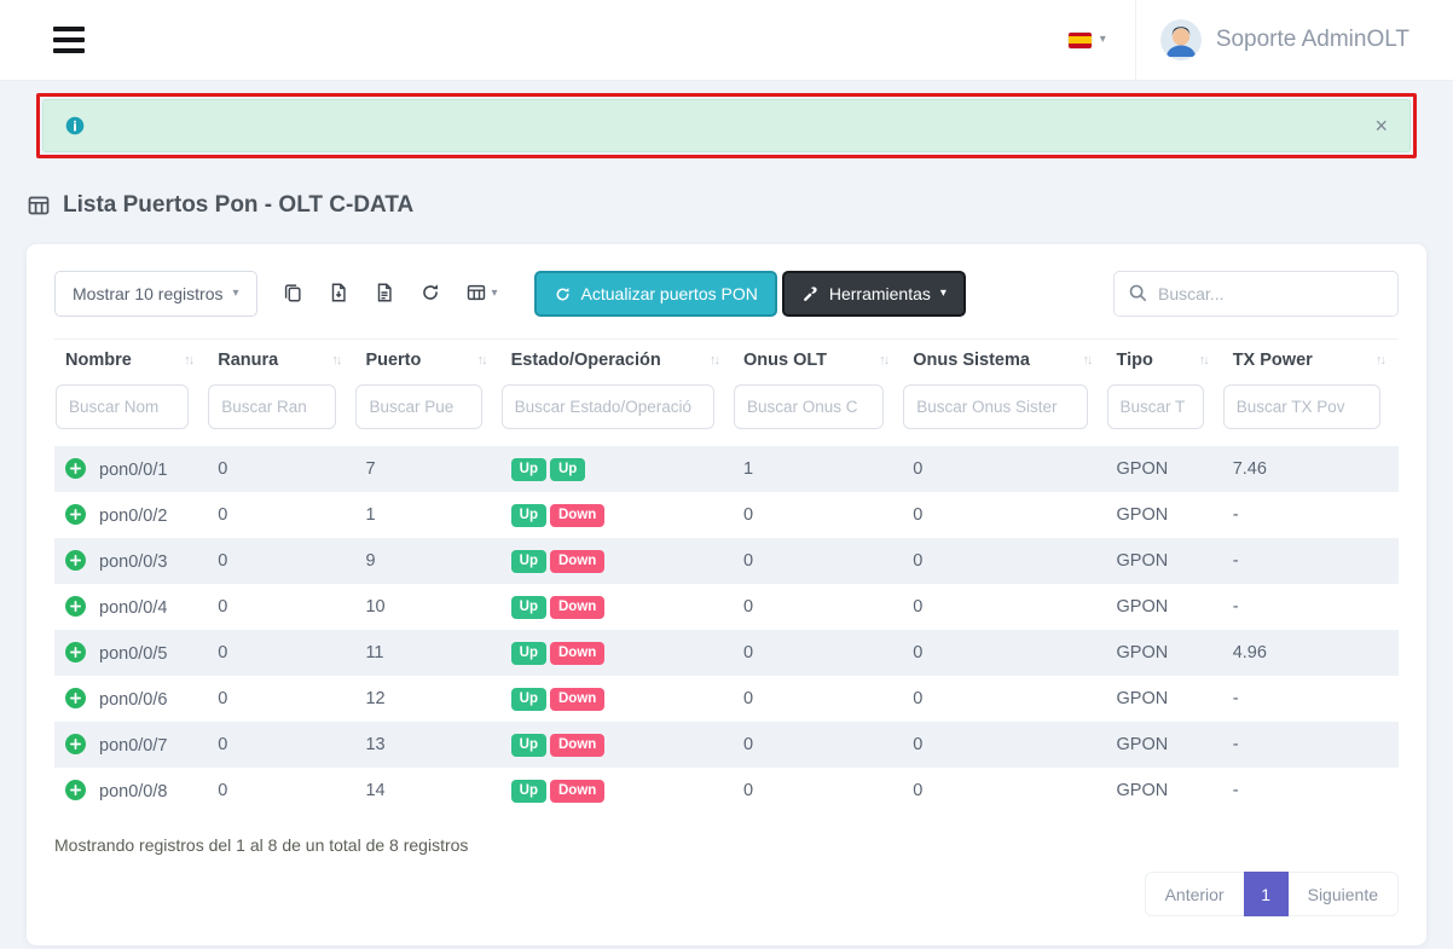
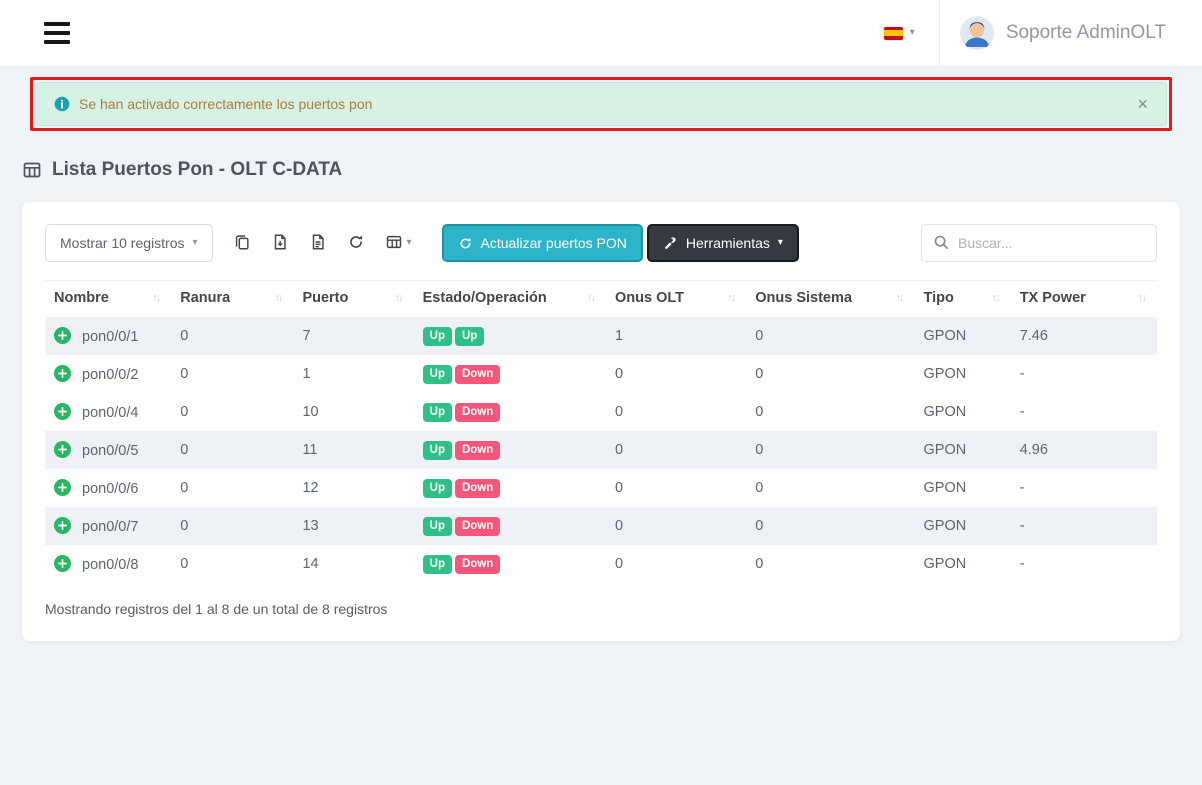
  ▾
  Soporte AdminOLT
+ Se han activado correctamente los puertos pon
  ×
  Lista Puertos Pon - OLT C-DATA
  Mostrar 10 registros
  ▾
  ▾
  Actualizar puertos PON
  Herramientas
  ▾
  Buscar...
  Nombre ↑↓	Ranura ↑↓	Puerto ↑↓	Estado/Operación ↑↓	Onus OLT ↑↓	Onus Sistema ↑↓	Tipo ↑↓	TX Power ↑↓
- Buscar Nom	Buscar Ran	Buscar Pue	Buscar Estado/Operació	Buscar Onus C	Buscar Onus Sister	Buscar T	Buscar TX Pov
  pon0/0/1	0	7	Up Up	1	0	GPON	7.46
  pon0/0/2	0	1	Up Down	0	0	GPON	-
- pon0/0/3	0	9	Up Down	0	0	GPON	-
  pon0/0/4	0	10	Up Down	0	0	GPON	-
  pon0/0/5	0	11	Up Down	0	0	GPON	4.96
  pon0/0/6	0	12	Up Down	0	0	GPON	-
  pon0/0/7	0	13	Up Down	0	0	GPON	-
  pon0/0/8	0	14	Up Down	0	0	GPON	-
  Mostrando registros del 1 al 8 de un total de 8 registros
- Anterior
- 1
- Siguiente
